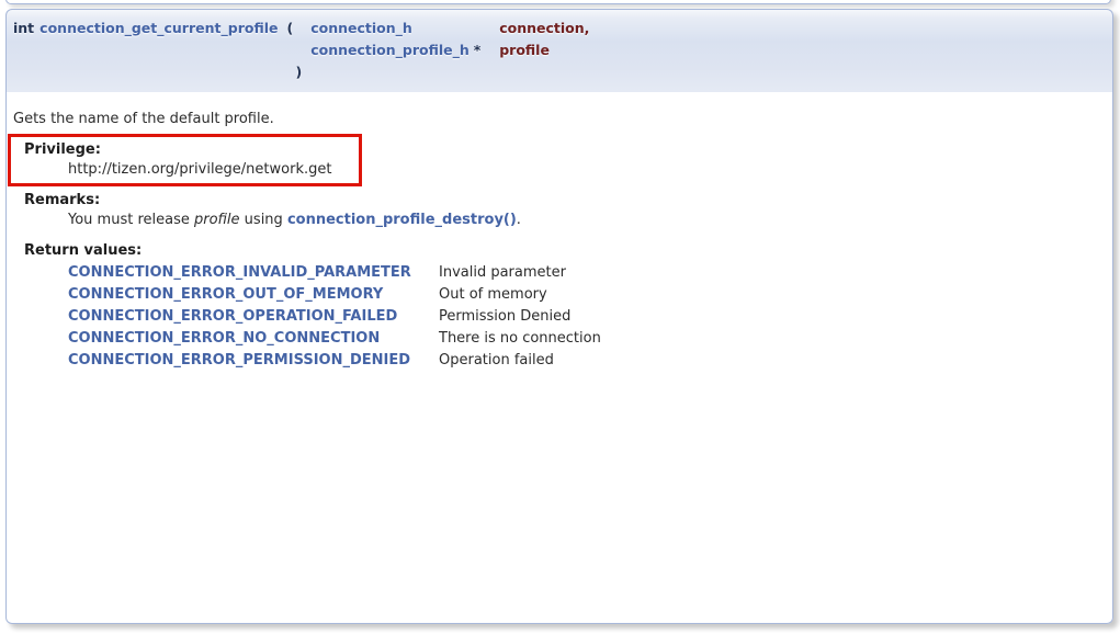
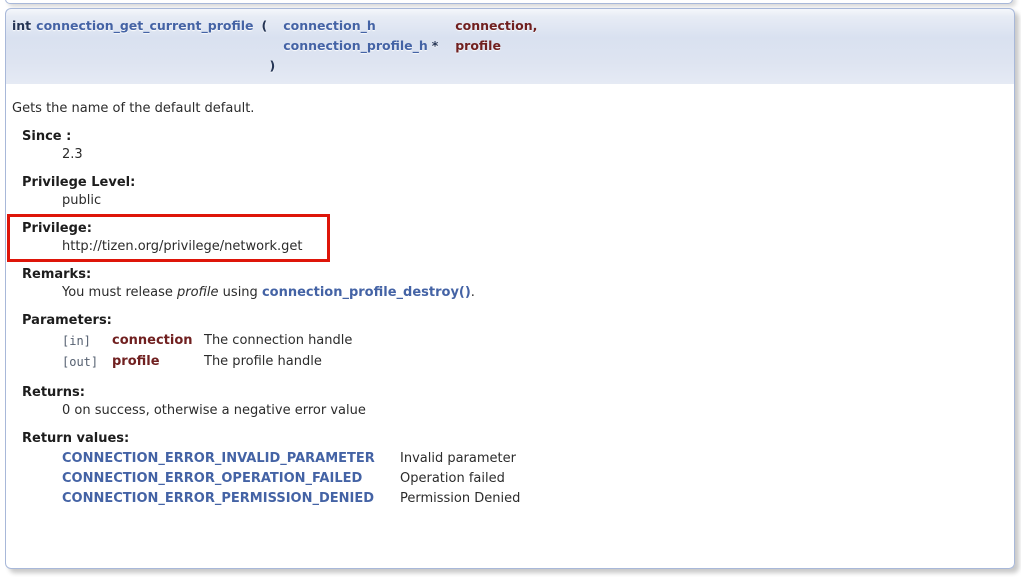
  int connection_get_current_profile	(	connection_h	connection,
  		connection_profile_h *	profile
  	)
- Gets the name of the default profile.
+ Gets the name of the default default.
+ Since :
+ 2.3
+ Privilege Level:
+ public
  Privilege:
  http://tizen.org/privilege/network.get
  Remarks:
  You must release profile using connection_profile_destroy().
+ Parameters:
+ [in]	connection	The connection handle
+ [out]	profile	The profile handle
+ Returns:
+ 0 on success, otherwise a negative error value
  Return values:
  CONNECTION_ERROR_INVALID_PARAMETER	Invalid parameter
- CONNECTION_ERROR_OUT_OF_MEMORY	Out of memory
- CONNECTION_ERROR_OPERATION_FAILED	Permission Denied
+ CONNECTION_ERROR_OPERATION_FAILED	Operation failed
- CONNECTION_ERROR_NO_CONNECTION	There is no connection
- CONNECTION_ERROR_PERMISSION_DENIED	Operation failed
+ CONNECTION_ERROR_PERMISSION_DENIED	Permission Denied
